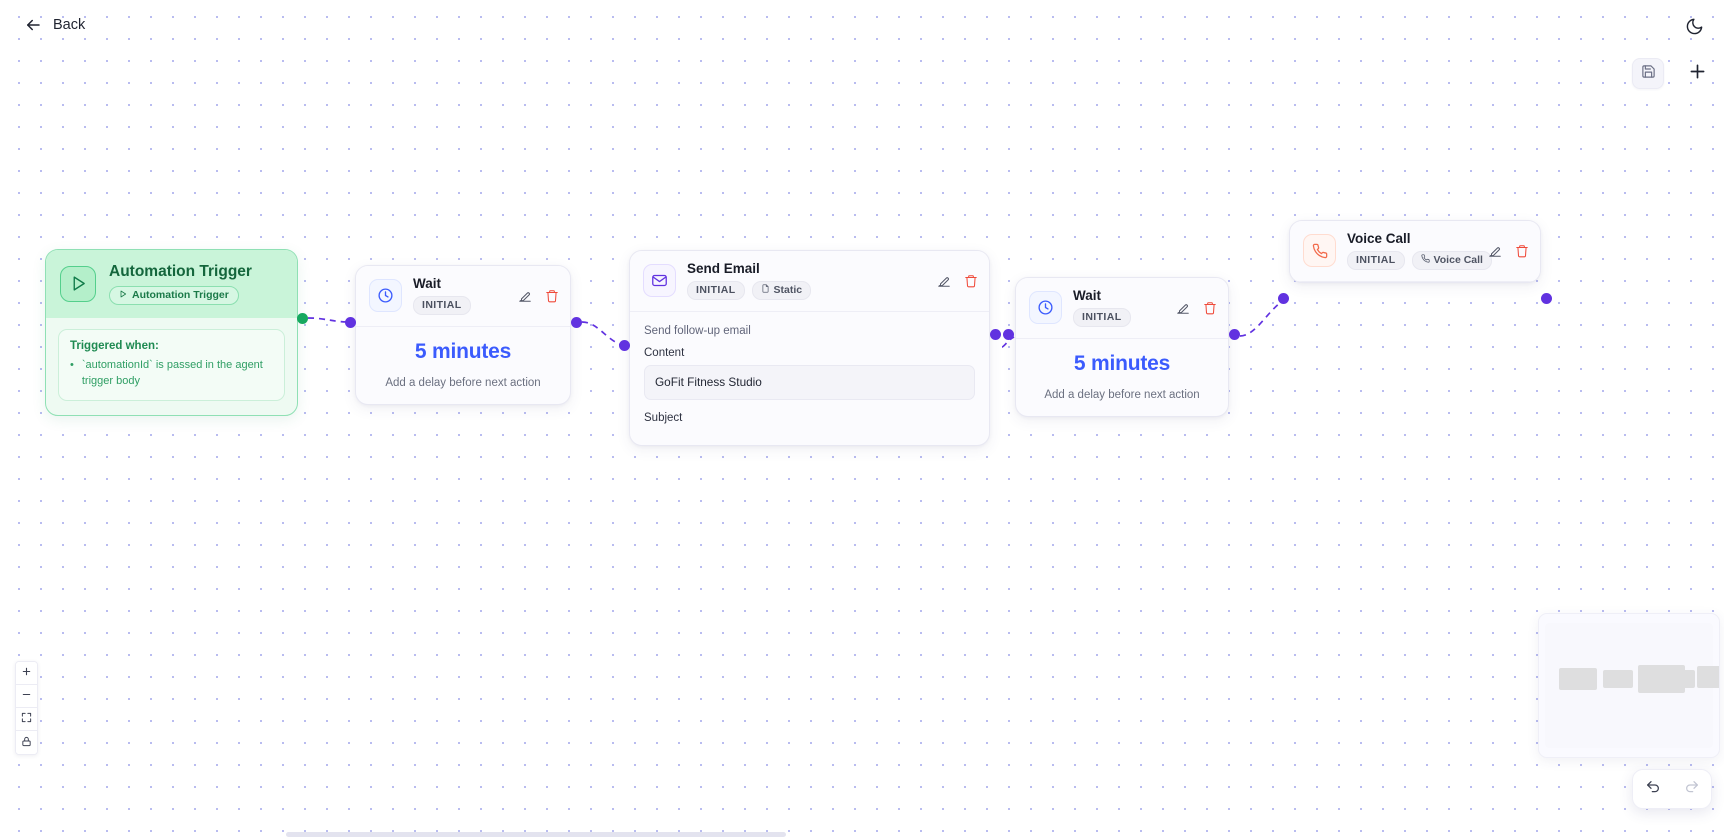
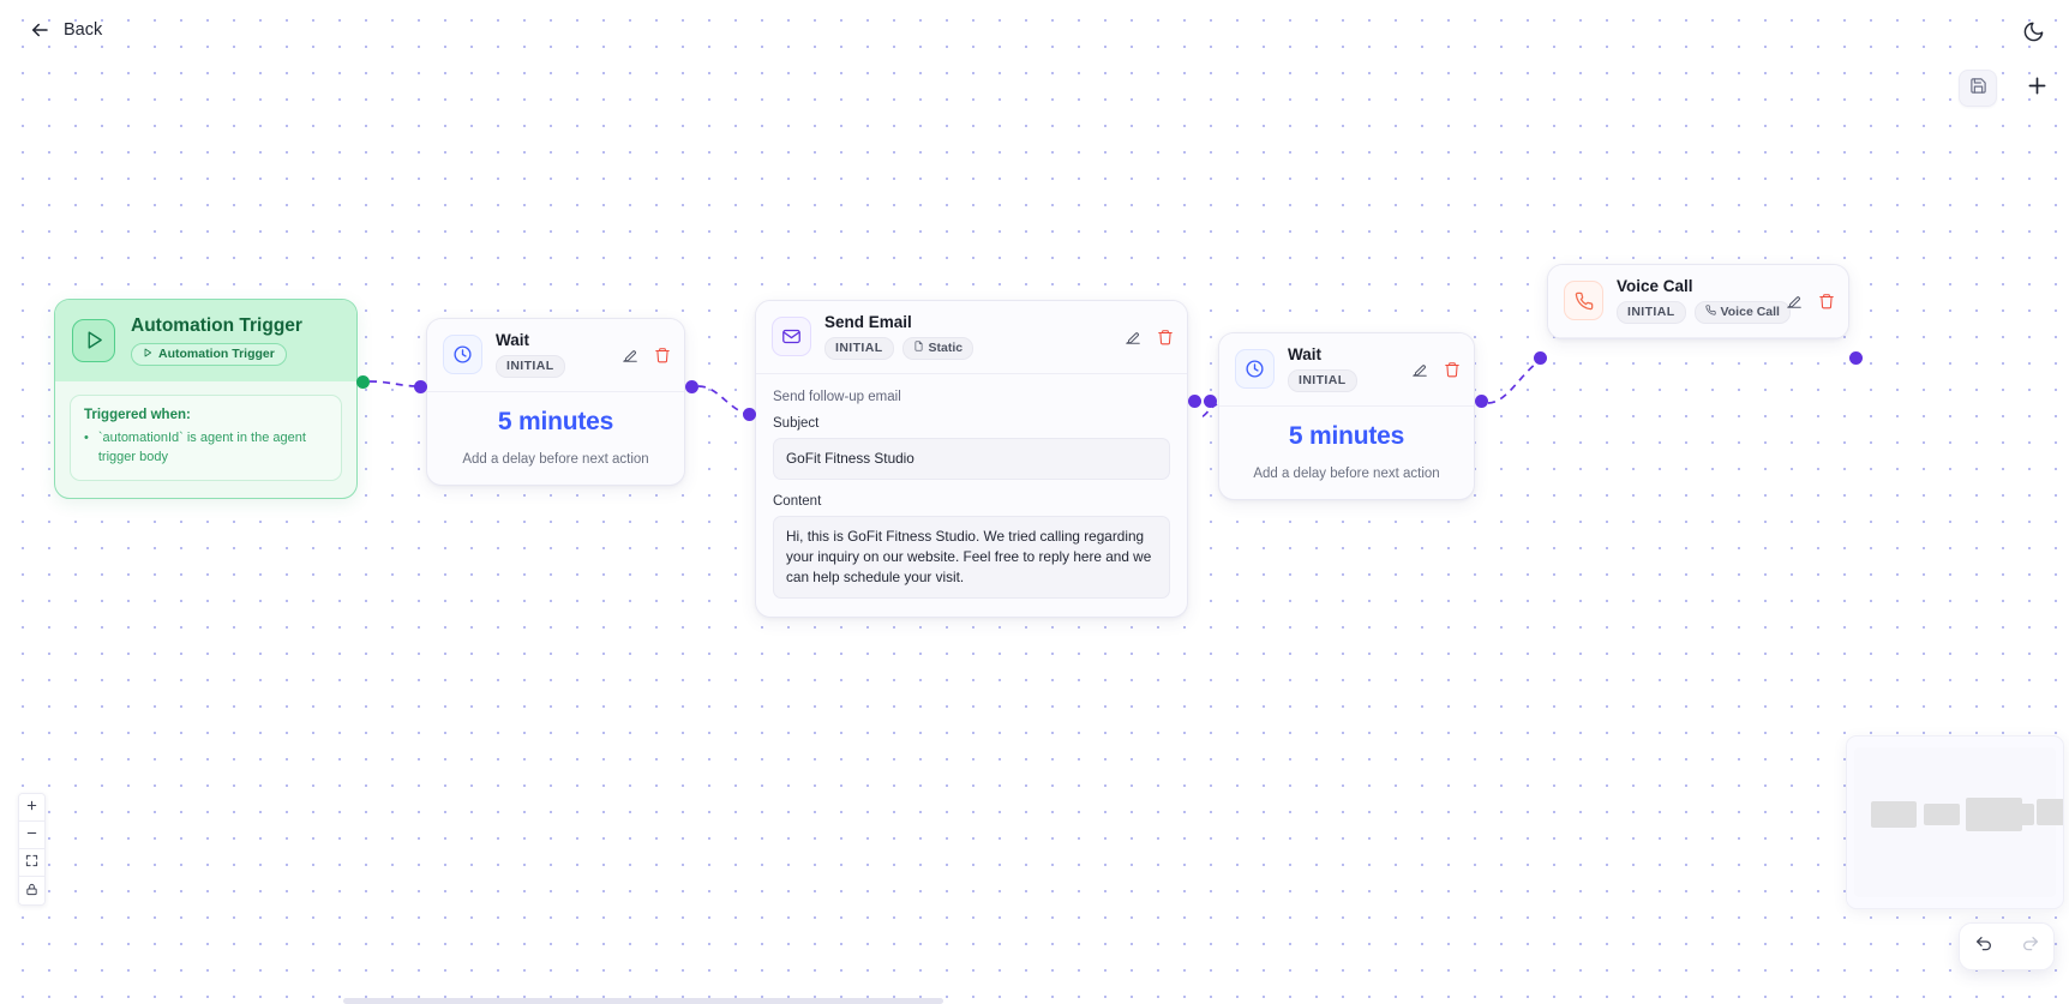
  Back
  Automation Trigger
  Automation Trigger
  Triggered when:
  •
- `automationId` is passed in the agent trigger body
+ `automationId` is agent in the agent trigger body
  Wait
  INITIAL
  5 minutes
  Add a delay before next action
  Send Email
  INITIAL
  Static
  Send follow-up email
- Content
+ Subject
  GoFit Fitness Studio
- Subject
+ Content
+ Hi, this is GoFit Fitness Studio. We tried calling regarding your inquiry on our website. Feel free to reply here and we can help schedule your visit.
  Wait
  INITIAL
  5 minutes
  Add a delay before next action
  Voice Call
  INITIAL
  Voice Call
